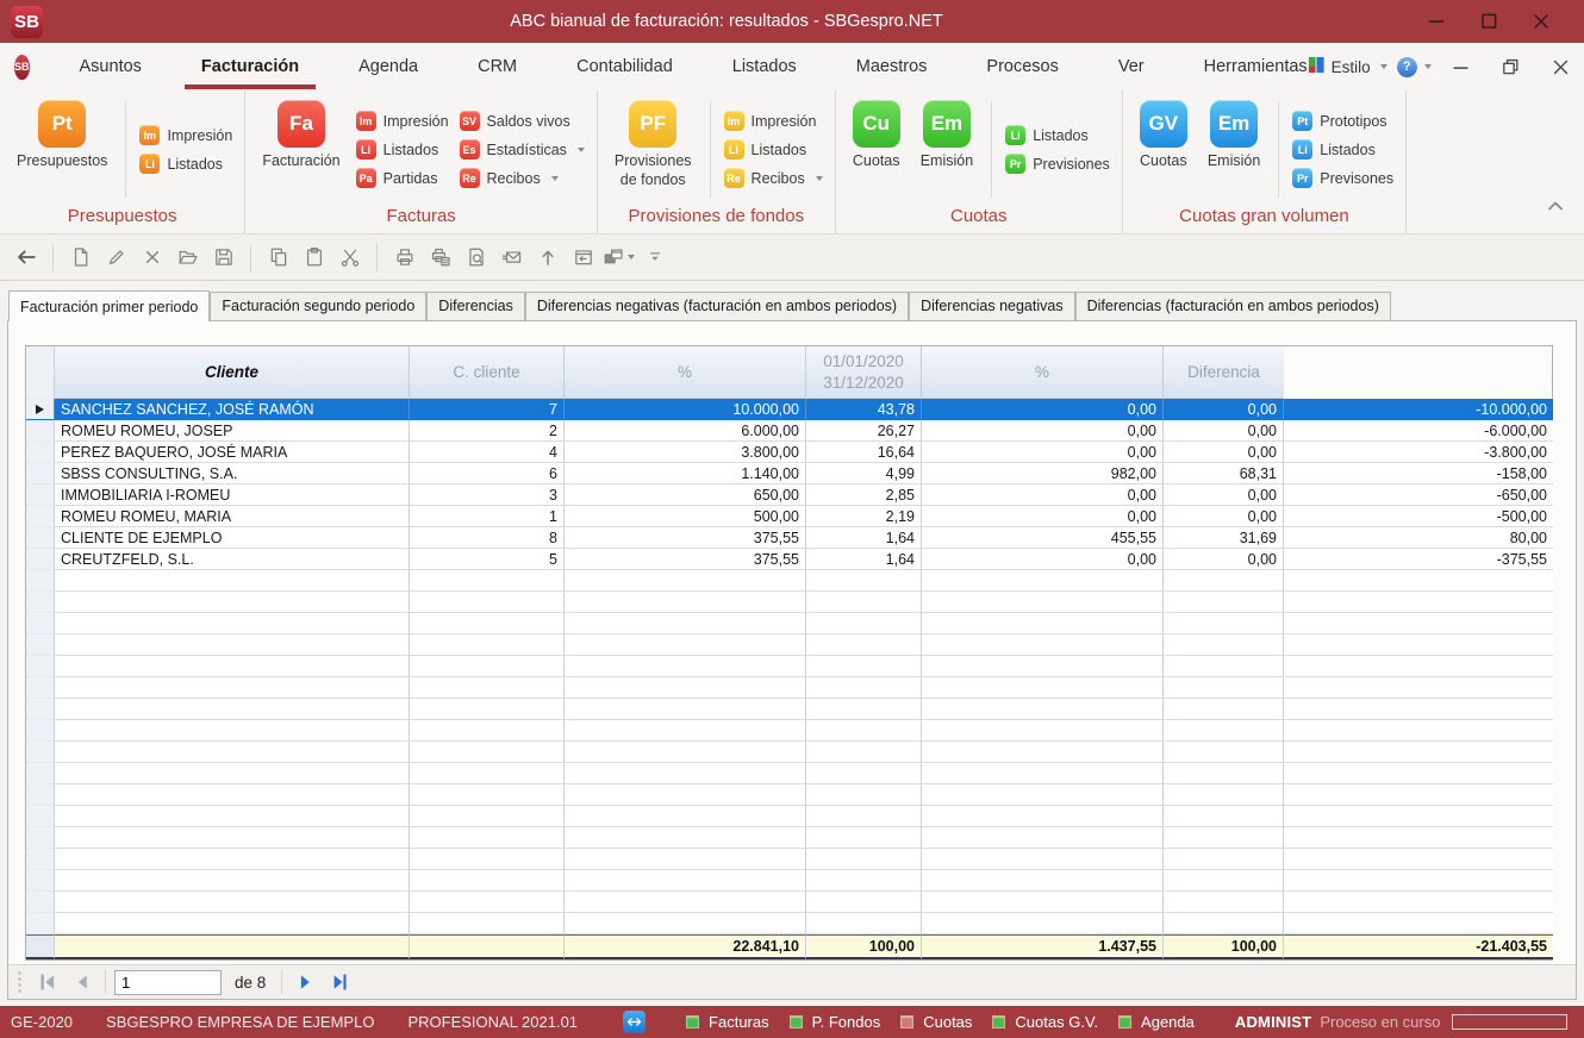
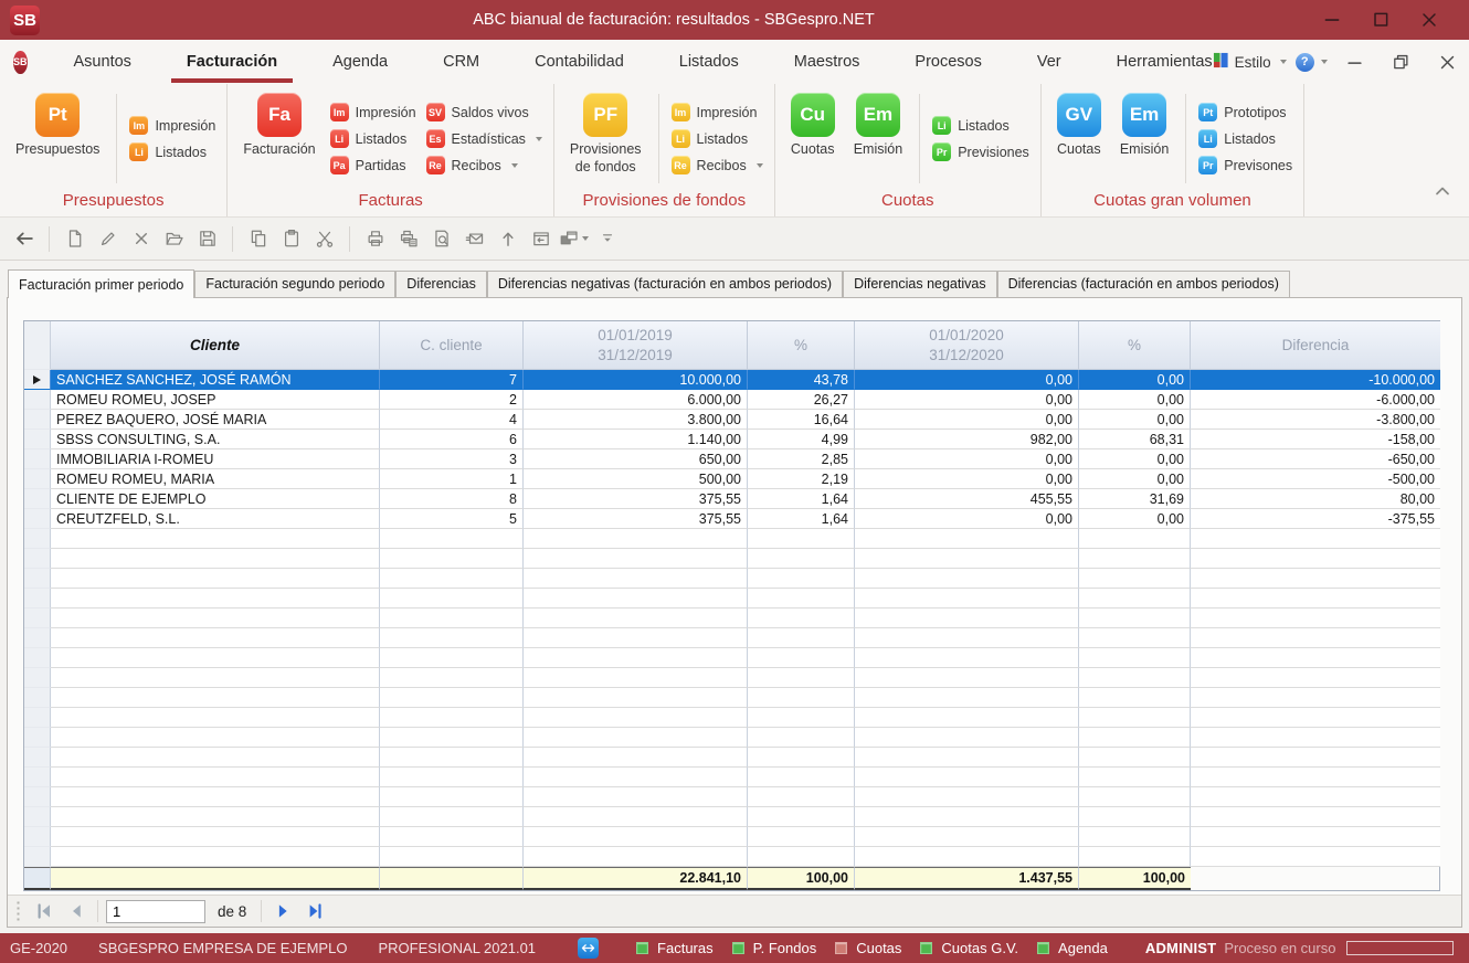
  SB
  ABC bianual de facturación: resultados - SBGespro.NET
  SB
  Asuntos
  Facturación
  Agenda
  CRM
  Contabilidad
  Listados
  Maestros
  Procesos
  Ver
  Herramientas
  Estilo
  ?
  Pt
  Presupuestos
  Im
  Impresión
  Li
  Listados
  Presupuestos
  Fa
  Facturación
  Im
  Impresión
  Li
  Listados
  Pa
  Partidas
  SV
  Saldos vivos
  Es
  Estadísticas
  Re
  Recibos
  Facturas
  PF
  Provisiones
  de fondos
  Im
  Impresión
  Li
  Listados
  Re
  Recibos
  Provisiones de fondos
  Cu
  Cuotas
  Em
  Emisión
  Li
  Listados
  Pr
  Previsiones
  Cuotas
  GV
  Cuotas
  Em
  Emisión
  Pt
  Prototipos
  Li
  Listados
  Pr
  Previsones
  Cuotas gran volumen
  Facturación primer periodo
  Facturación segundo periodo
  Diferencias
  Diferencias negativas (facturación en ambos periodos)
  Diferencias negativas
  Diferencias (facturación en ambos periodos)
  Cliente
  C. cliente
+ 01/01/2019
+ 31/12/2019
  %
  01/01/2020
  31/12/2020
  %
  Diferencia
  SANCHEZ SANCHEZ, JOSÉ RAMÓN
  7
  10.000,00
  43,78
  0,00
  0,00
  -10.000,00
  ROMEU ROMEU, JOSEP
  2
  6.000,00
  26,27
  0,00
  0,00
  -6.000,00
  PEREZ BAQUERO, JOSÉ MARIA
  4
  3.800,00
  16,64
  0,00
  0,00
  -3.800,00
  SBSS CONSULTING, S.A.
  6
  1.140,00
  4,99
  982,00
  68,31
  -158,00
  IMMOBILIARIA I-ROMEU
  3
  650,00
  2,85
  0,00
  0,00
  -650,00
  ROMEU ROMEU, MARIA
  1
  500,00
  2,19
  0,00
  0,00
  -500,00
  CLIENTE DE EJEMPLO
  8
  375,55
  1,64
  455,55
  31,69
  80,00
  CREUTZFELD, S.L.
  5
  375,55
  1,64
  0,00
  0,00
  -375,55
  22.841,10
  100,00
  1.437,55
  100,00
- -21.403,55
  1
  de 8
  GE-2020
  SBGESPRO EMPRESA DE EJEMPLO
  PROFESIONAL 2021.01
  Facturas
  P. Fondos
  Cuotas
  Cuotas G.V.
  Agenda
  ADMINIST
  Proceso en curso
